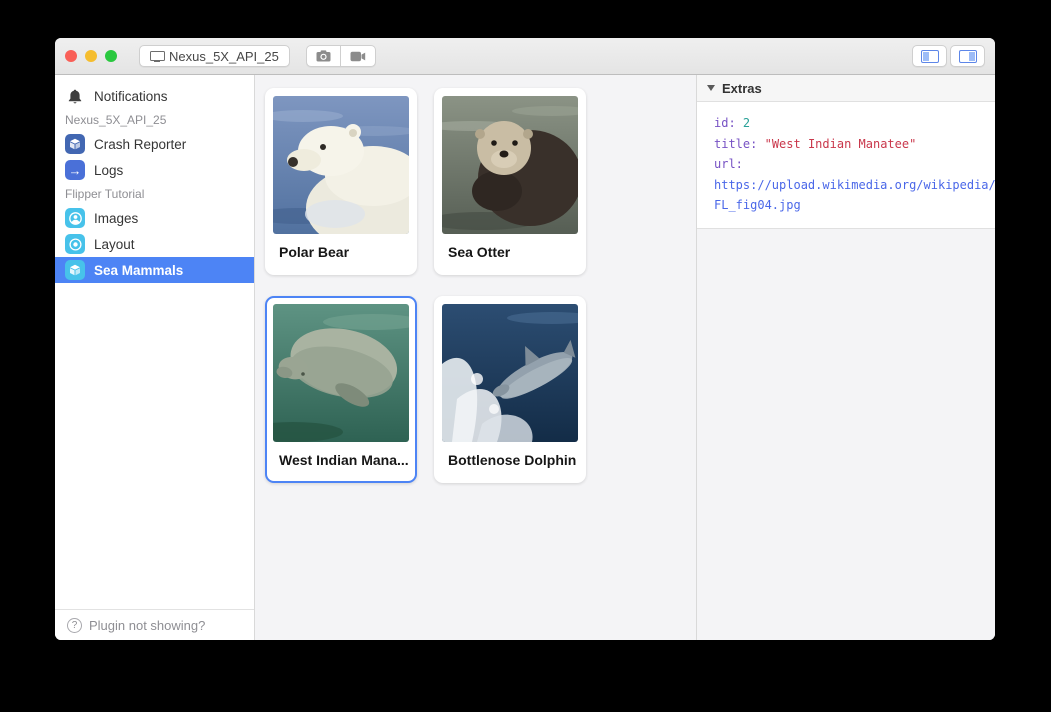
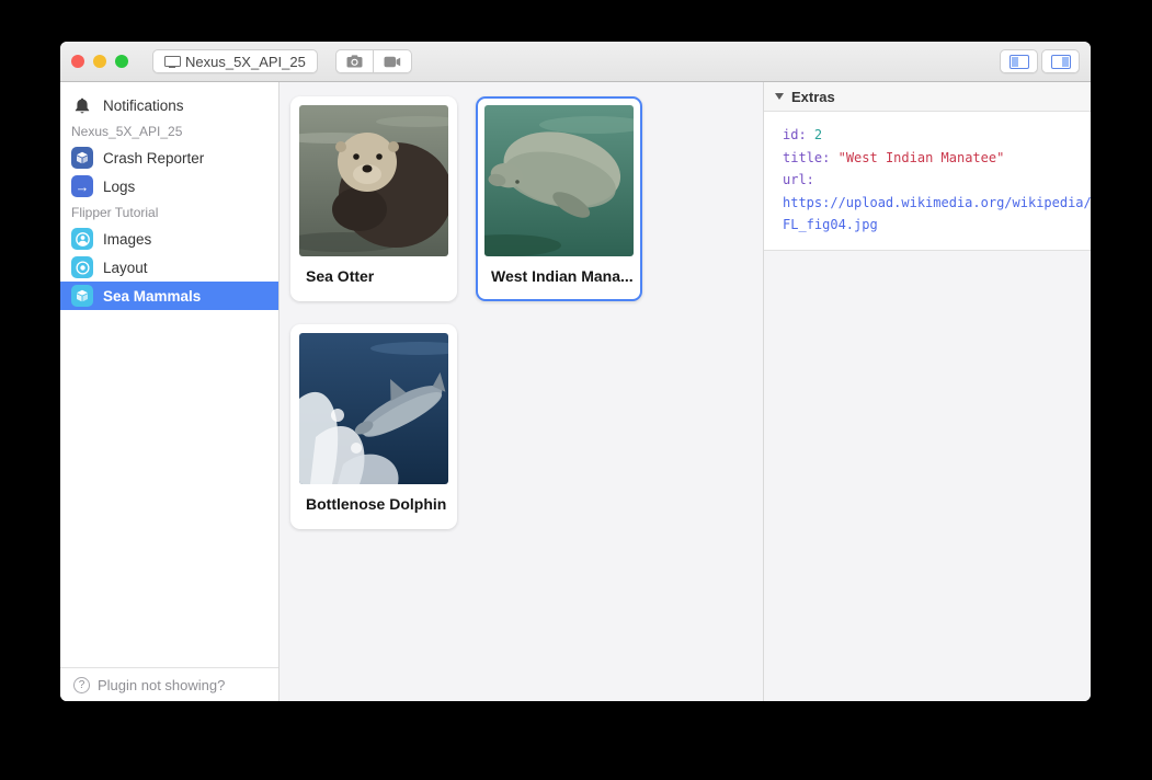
  Nexus_5X_API_25
  Notifications
  Nexus_5X_API_25
  Crash Reporter
  →
  Logs
  Flipper Tutorial
  Images
  Layout
  Sea Mammals
  ?
  Plugin not showing?
- Polar Bear
  Sea Otter
  West Indian Mana...
  Bottlenose Dolphin
  Extras
  id: 2
  title: "West Indian Manatee"
  url:
  https://upload.wikimedia.org/wikipedia/
  FL_fig04.jpg
